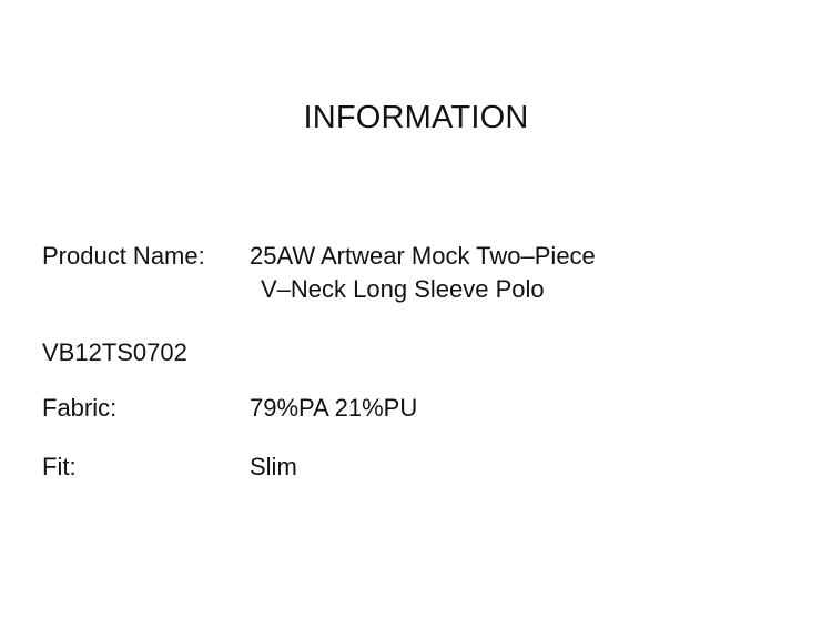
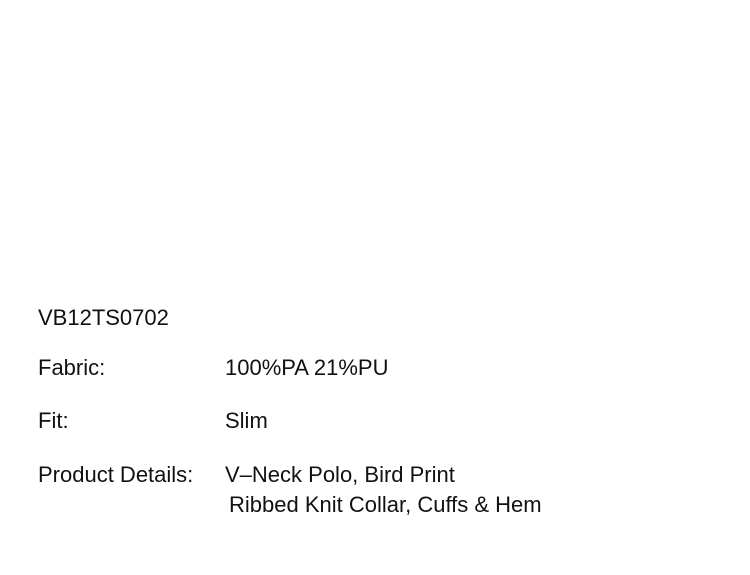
- INFORMATION
- Product Name:
- 25AW Artwear Mock Two–Piece
- V–Neck Long Sleeve Polo
  VB12TS0702
  Fabric:
- 79%PA 21%PU
+ 100%PA 21%PU
  Fit:
  Slim
+ Product Details:
+ V–Neck Polo, Bird Print
+ Ribbed Knit Collar, Cuffs & Hem
